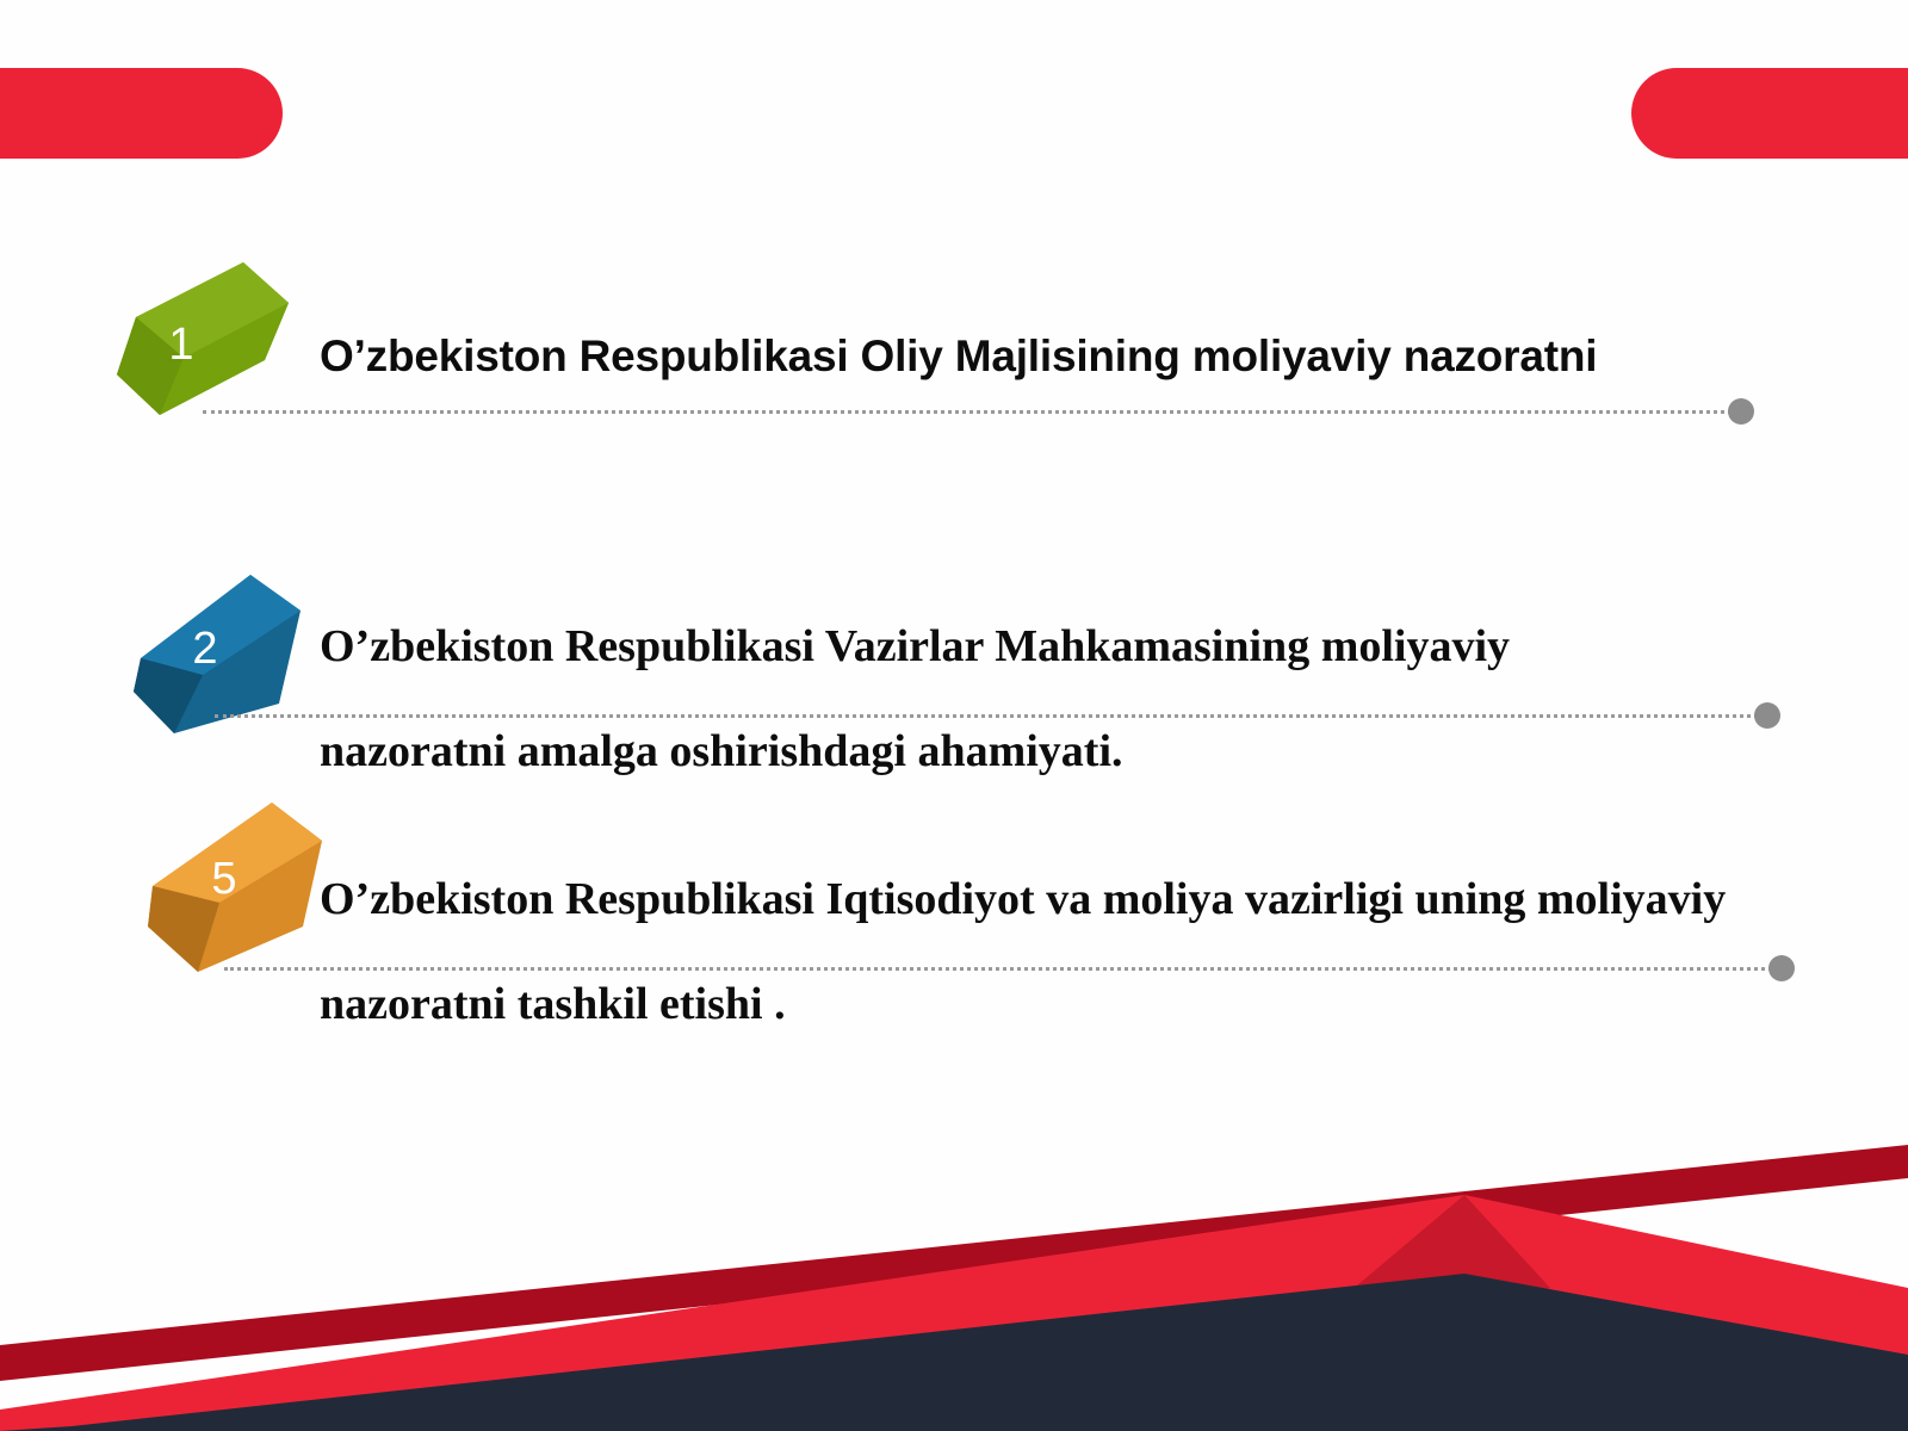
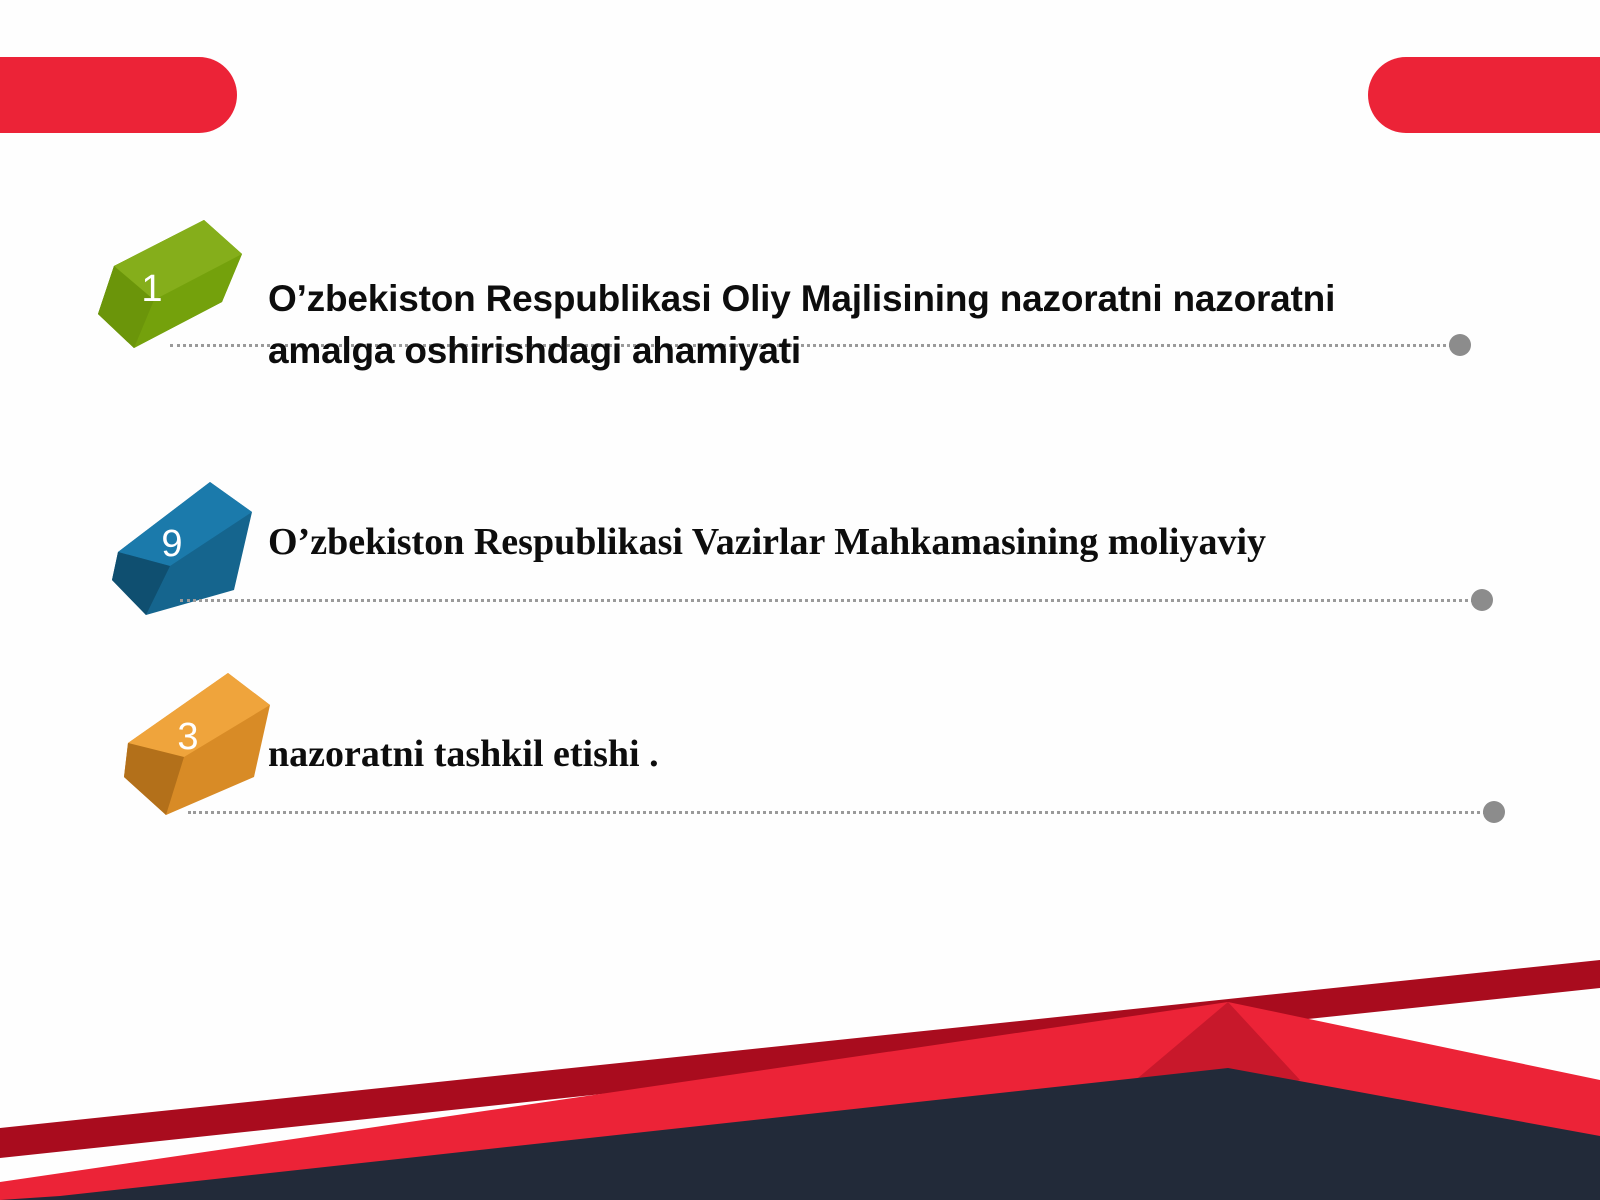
  1
- O’zbekiston Respublikasi Oliy Majlisining moliyaviy nazoratni
+ O’zbekiston Respublikasi Oliy Majlisining nazoratni nazoratni
+ amalga oshirishdagi ahamiyati
- 2
+ 9
  O’zbekiston Respublikasi Vazirlar Mahkamasining moliyaviy
- nazoratni amalga oshirishdagi ahamiyati.
- 5
+ 3
- O’zbekiston Respublikasi Iqtisodiyot va moliya vazirligi uning moliyaviy
  nazoratni tashkil etishi .
